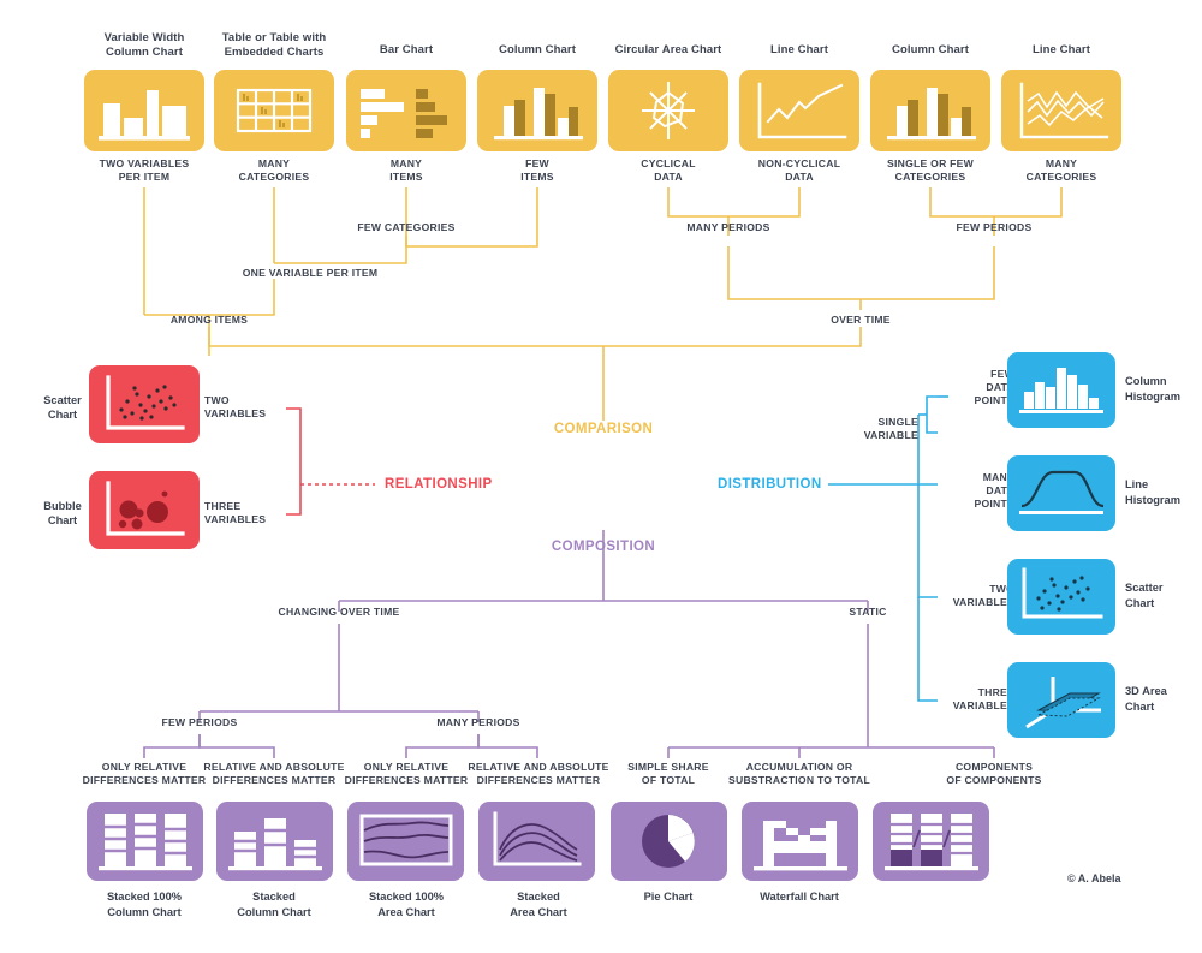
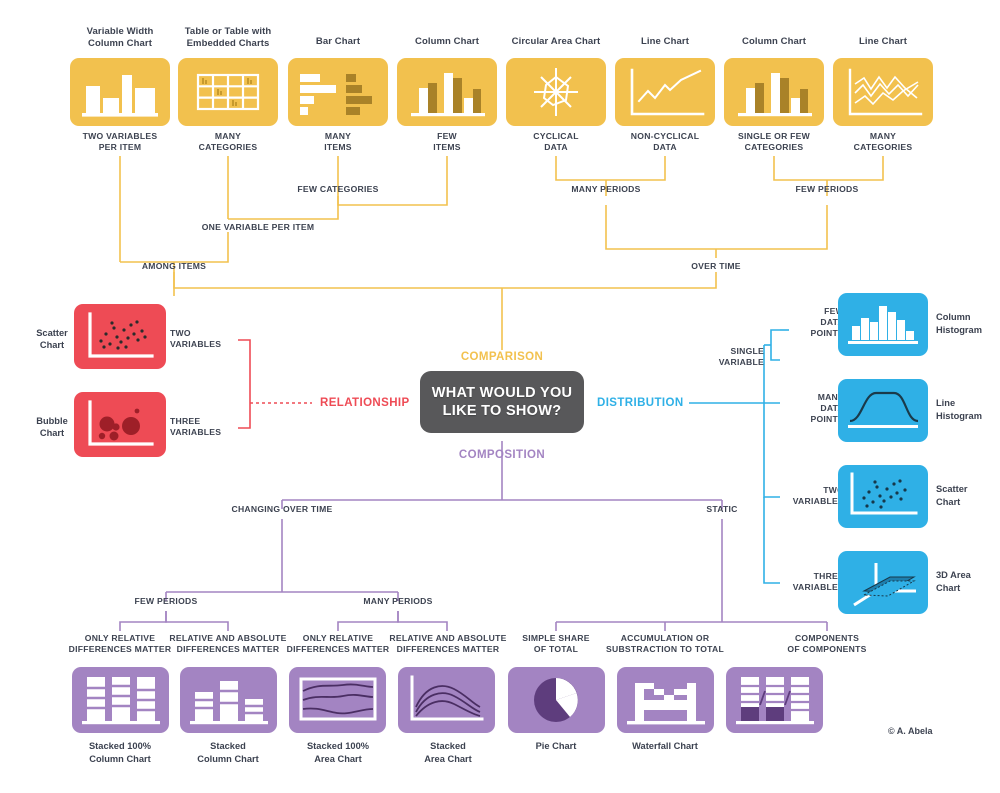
  Variable Width
  Column Chart
  TWO VARIABLES
  PER ITEM
  Table or Table with
  Embedded Charts
  MANY
  CATEGORIES
  Bar Chart
  MANY
  ITEMS
  Column Chart
  FEW
  ITEMS
  Circular Area Chart
  CYCLICAL
  DATA
  Line Chart
  NON-CYCLICAL
  DATA
  Column Chart
  SINGLE OR FEW
  CATEGORIES
  Line Chart
  MANY
  CATEGORIES
  FEW CATEGORIES
  ONE VARIABLE PER ITEM
  AMONG ITEMS
  MANY PERIODS
  FEW PERIODS
  OVER TIME
  Scatter
  Chart
  TWO
  VARIABLES
  Bubble
  Chart
  THREE
  VARIABLES
  RELATIONSHIP
  COMPARISON
+ WHAT WOULD YOU
+ LIKE TO SHOW?
  COMPOSITION
  DISTRIBUTION
  SINGLE
  VARIABLE
  DAT
  POINT
  Column
  Histogram
  MAN
  DAT
  POINT
  Line
  Histogram
  VARIABLE
  Scatter
  Chart
  THRE
  VARIABLE
  3D Area
  Chart
  CHANGING OVER TIME
  STATIC
  FEW PERIODS
  MANY PERIODS
  ONLY RELATIVE
  DIFFERENCES MATTER
  Stacked 100%
  Column Chart
  RELATIVE AND ABSOLUTE
  DIFFERENCES MATTER
  Stacked
  Column Chart
  ONLY RELATIVE
  DIFFERENCES MATTER
  Stacked 100%
  Area Chart
  RELATIVE AND ABSOLUTE
  DIFFERENCES MATTER
  Stacked
  Area Chart
  SIMPLE SHARE
  OF TOTAL
  Pie Chart
  ACCUMULATION OR
  SUBSTRACTION TO TOTAL
  Waterfall Chart
  COMPONENTS
  OF COMPONENTS
  © A. Abela
